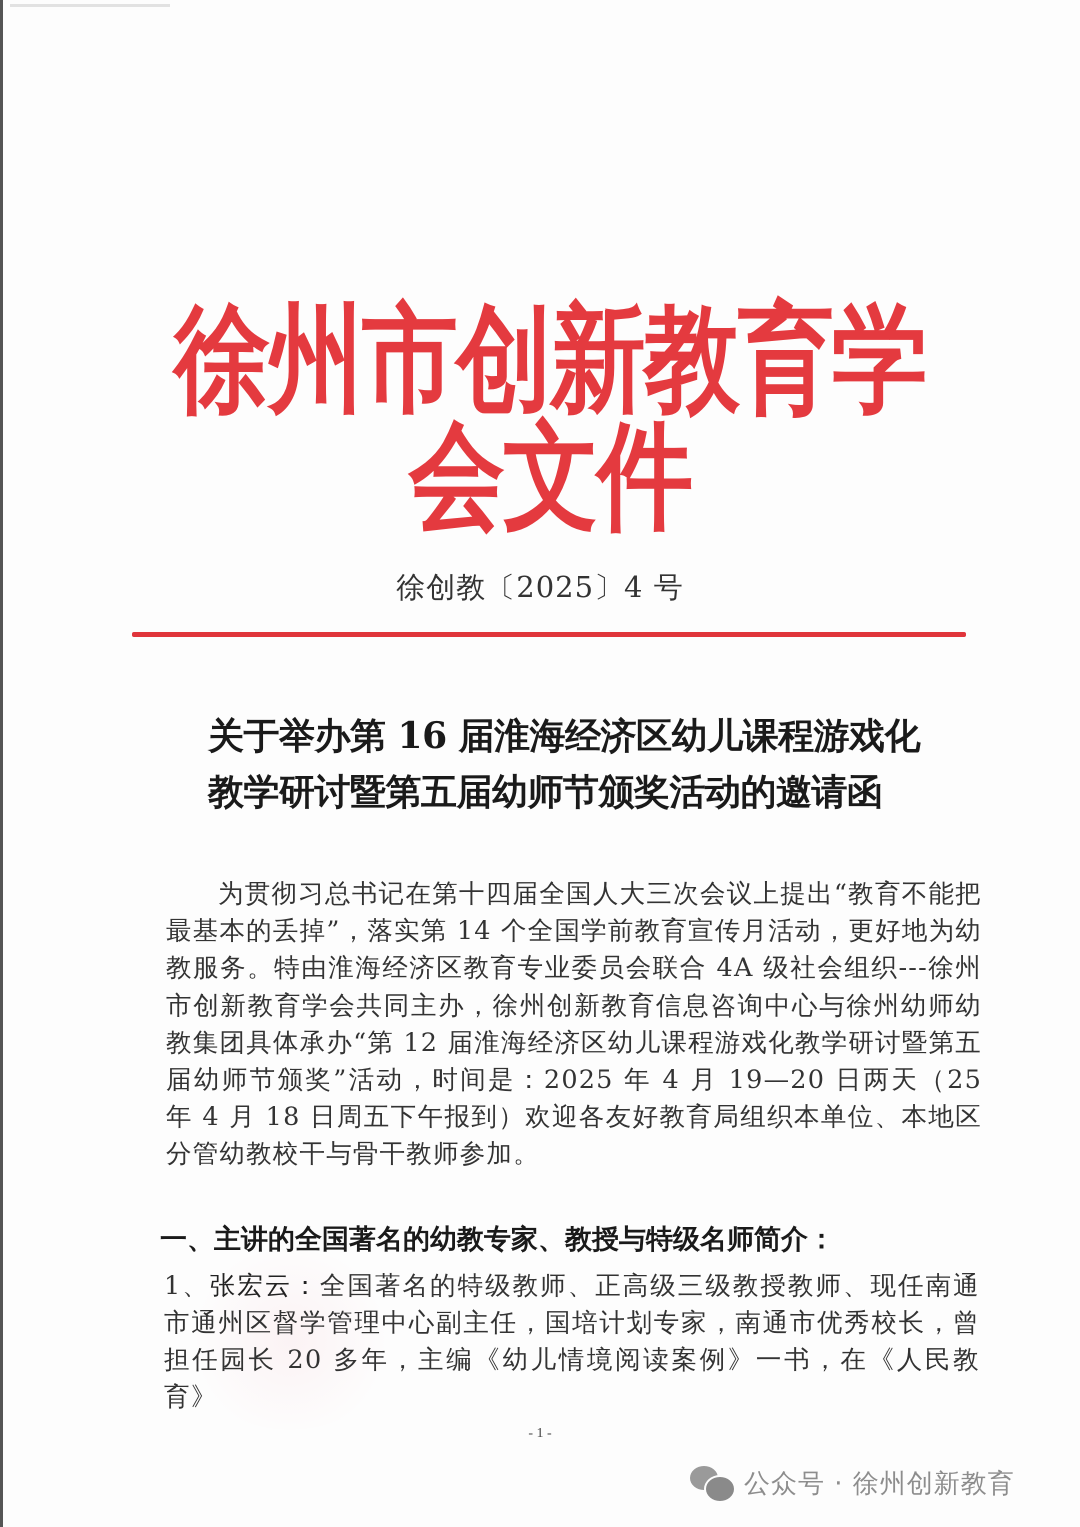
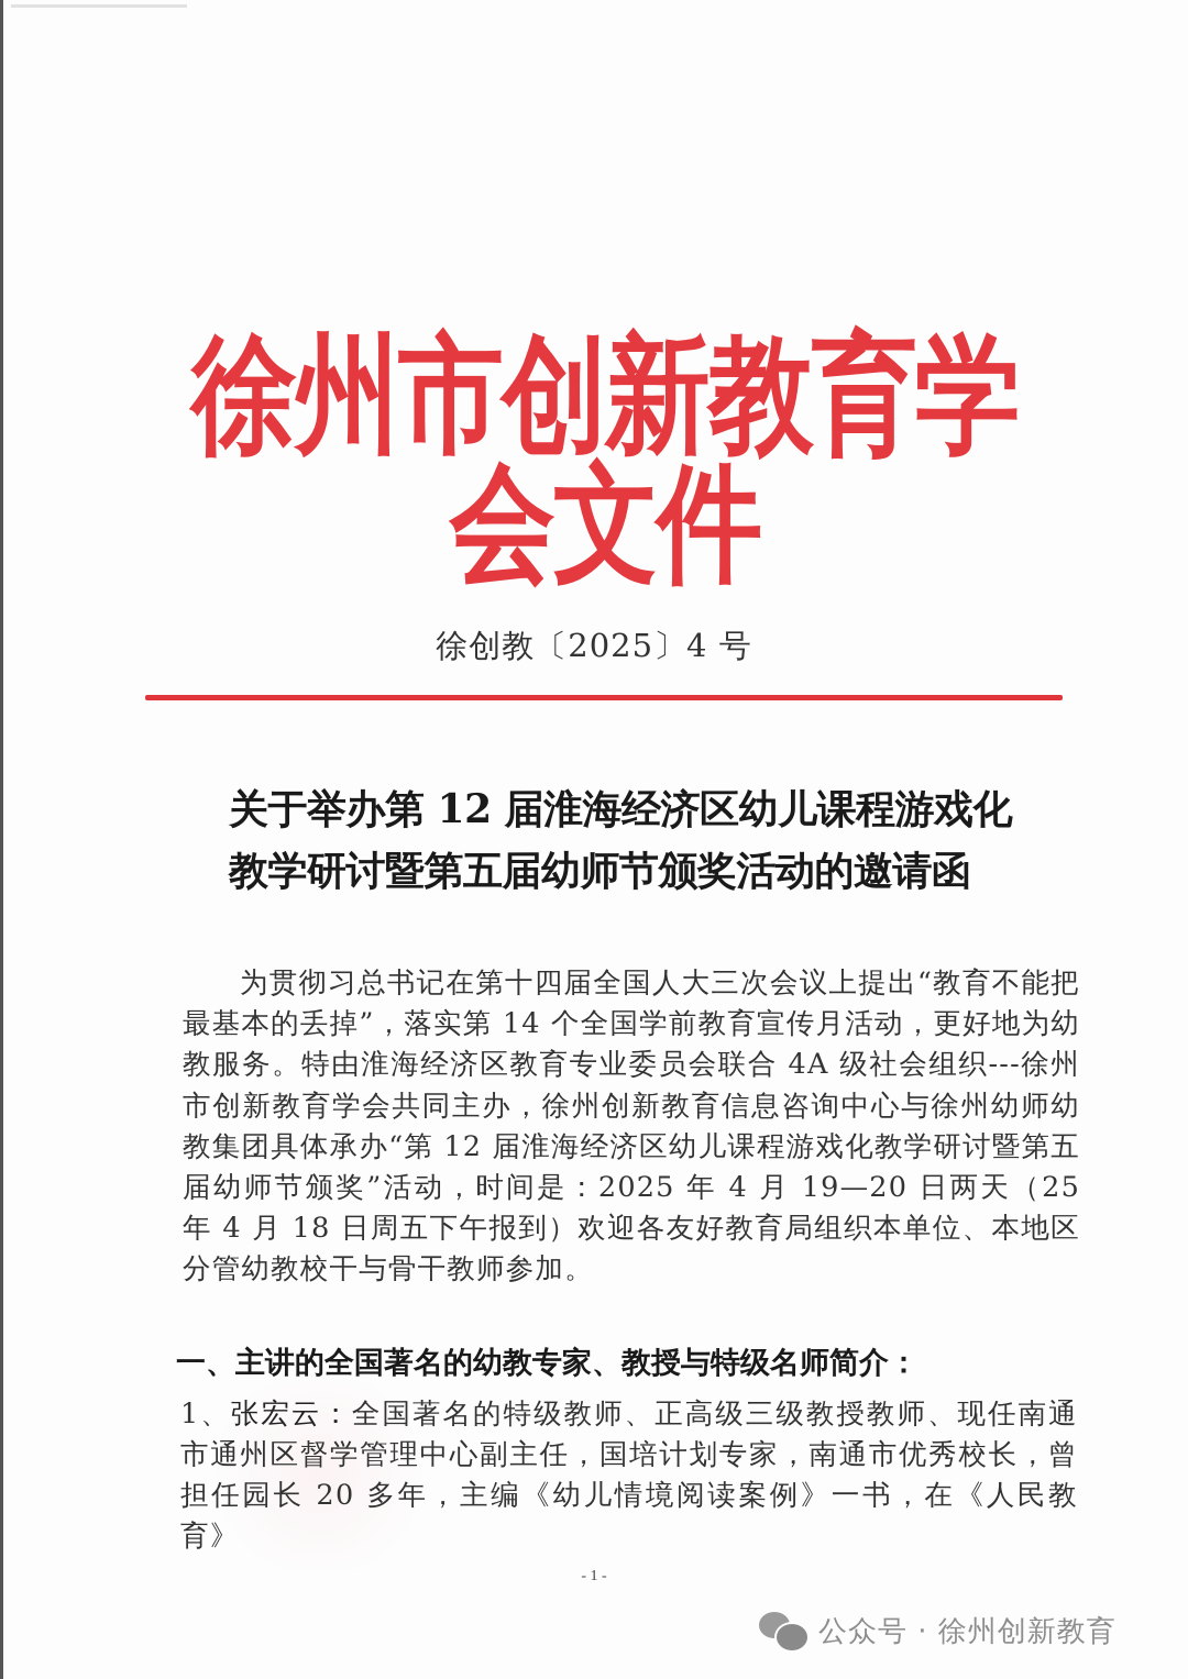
  徐州市创新教育学会文件
  徐创教〔2025〕4 号
- 关于举办第 16 届淮海经济区幼儿课程游戏化
+ 关于举办第 12 届淮海经济区幼儿课程游戏化
  教学研讨暨第五届幼师节颁奖活动的邀请函
  为贯彻习总书记在第十四届全国人大三次会议上提出“教育不能把最基本的丢掉”，落实第 14 个全国学前教育宣传月活动，更好地为幼教服务。特由淮海经济区教育专业委员会联合 4A 级社会组织---徐州市创新教育学会共同主办，徐州创新教育信息咨询中心与徐州幼师幼教集团具体承办“第 12 届淮海经济区幼儿课程游戏化教学研讨暨第五届幼师节颁奖”活动，时间是：2025 年 4 月 19—20 日两天（25 年 4 月 18 日周五下午报到）欢迎各友好教育局组织本单位、本地区分管幼教校干与骨干教师参加。
  一、主讲的全国著名的幼教专家、教授与特级名师简介：
  1、张宏云：全国著名的特级教师、正高级三级教授教师、现任南通市通州区督学管理中心副主任，国培计划专家，南通市优秀校长，曾担任园长 20 多年，主编《幼儿情境阅读案例》一书，在《人民教育》
  - 1 -
  公众号 · 徐州创新教育
